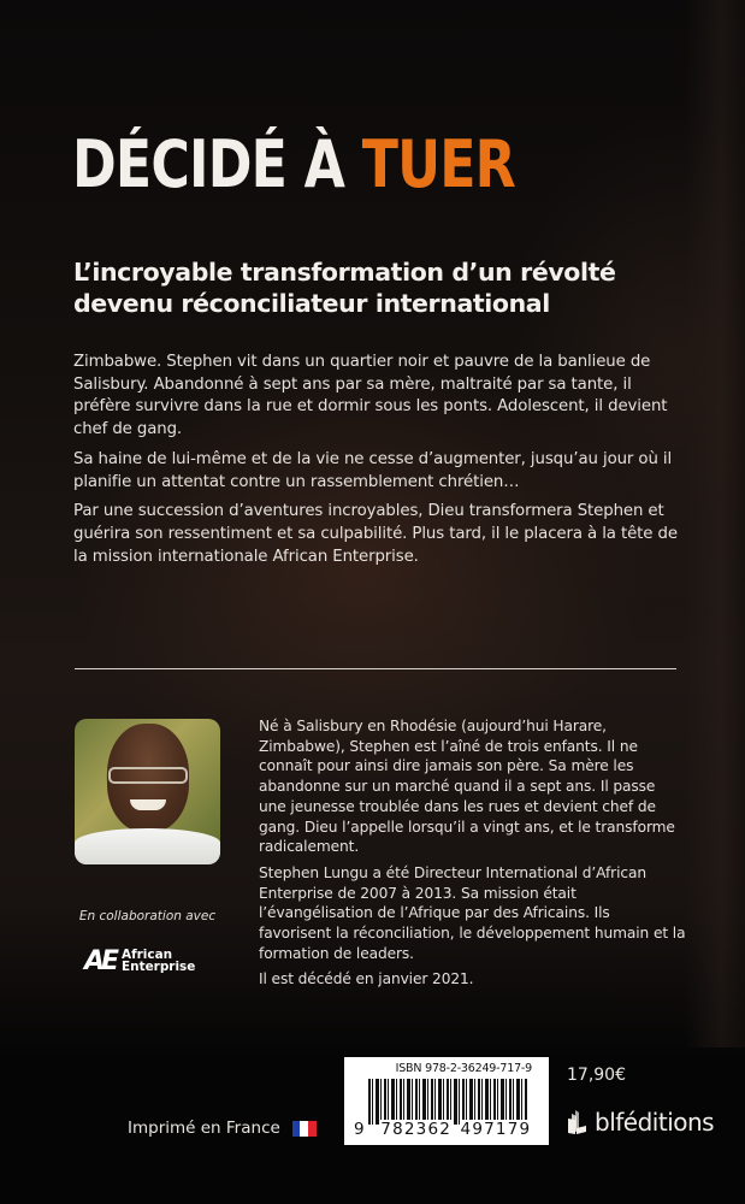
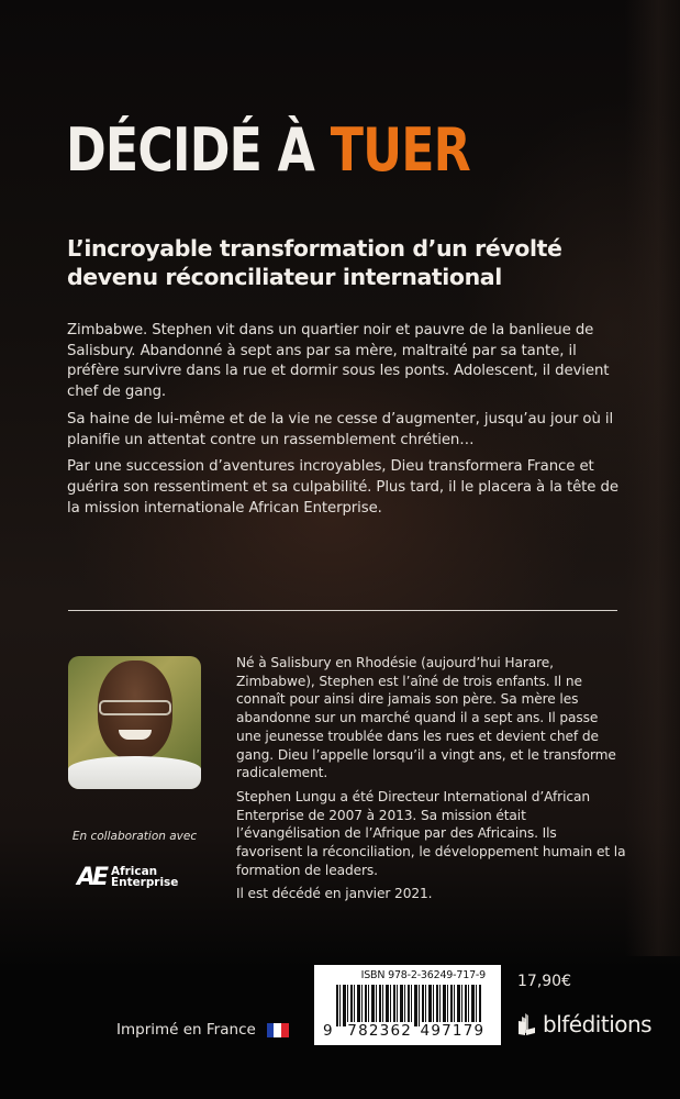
  DÉCIDÉ À TUER
  L’incroyable transformation d’un révolté devenu réconciliateur international
  Zimbabwe. Stephen vit dans un quartier noir et pauvre de la banlieue de Salisbury. Abandonné à sept ans par sa mère, maltraité par sa tante, il préfère survivre dans la rue et dormir sous les ponts. Adolescent, il devient chef de gang.
  Sa haine de lui-même et de la vie ne cesse d’augmenter, jusqu’au jour où il planifie un attentat contre un rassemblement chrétien…
- Par une succession d’aventures incroyables, Dieu transformera Stephen et guérira son ressentiment et sa culpabilité. Plus tard, il le placera à la tête de la mission internationale African Enterprise.
+ Par une succession d’aventures incroyables, Dieu transformera France et guérira son ressentiment et sa culpabilité. Plus tard, il le placera à la tête de la mission internationale African Enterprise.
  En collaboration avec
  AE
  African
  Enterprise
  Né à Salisbury en Rhodésie (aujourd’hui Harare, Zimbabwe), Stephen est l’aîné de trois enfants. Il ne connaît pour ainsi dire jamais son père. Sa mère les abandonne sur un marché quand il a sept ans. Il passe une jeunesse troublée dans les rues et devient chef de gang. Dieu l’appelle lorsqu’il a vingt ans, et le transforme radicalement.
  Stephen Lungu a été Directeur International d’African Enterprise de 2007 à 2013. Sa mission était l’évangélisation de l’Afrique par des Africains. Ils favorisent la réconciliation, le développement humain et la formation de leaders.
  Il est décédé en janvier 2021.
  Imprimé en France
  ISBN 978-2-36249-717-9
  9 782362 497179
  17,90€
  blféditions
